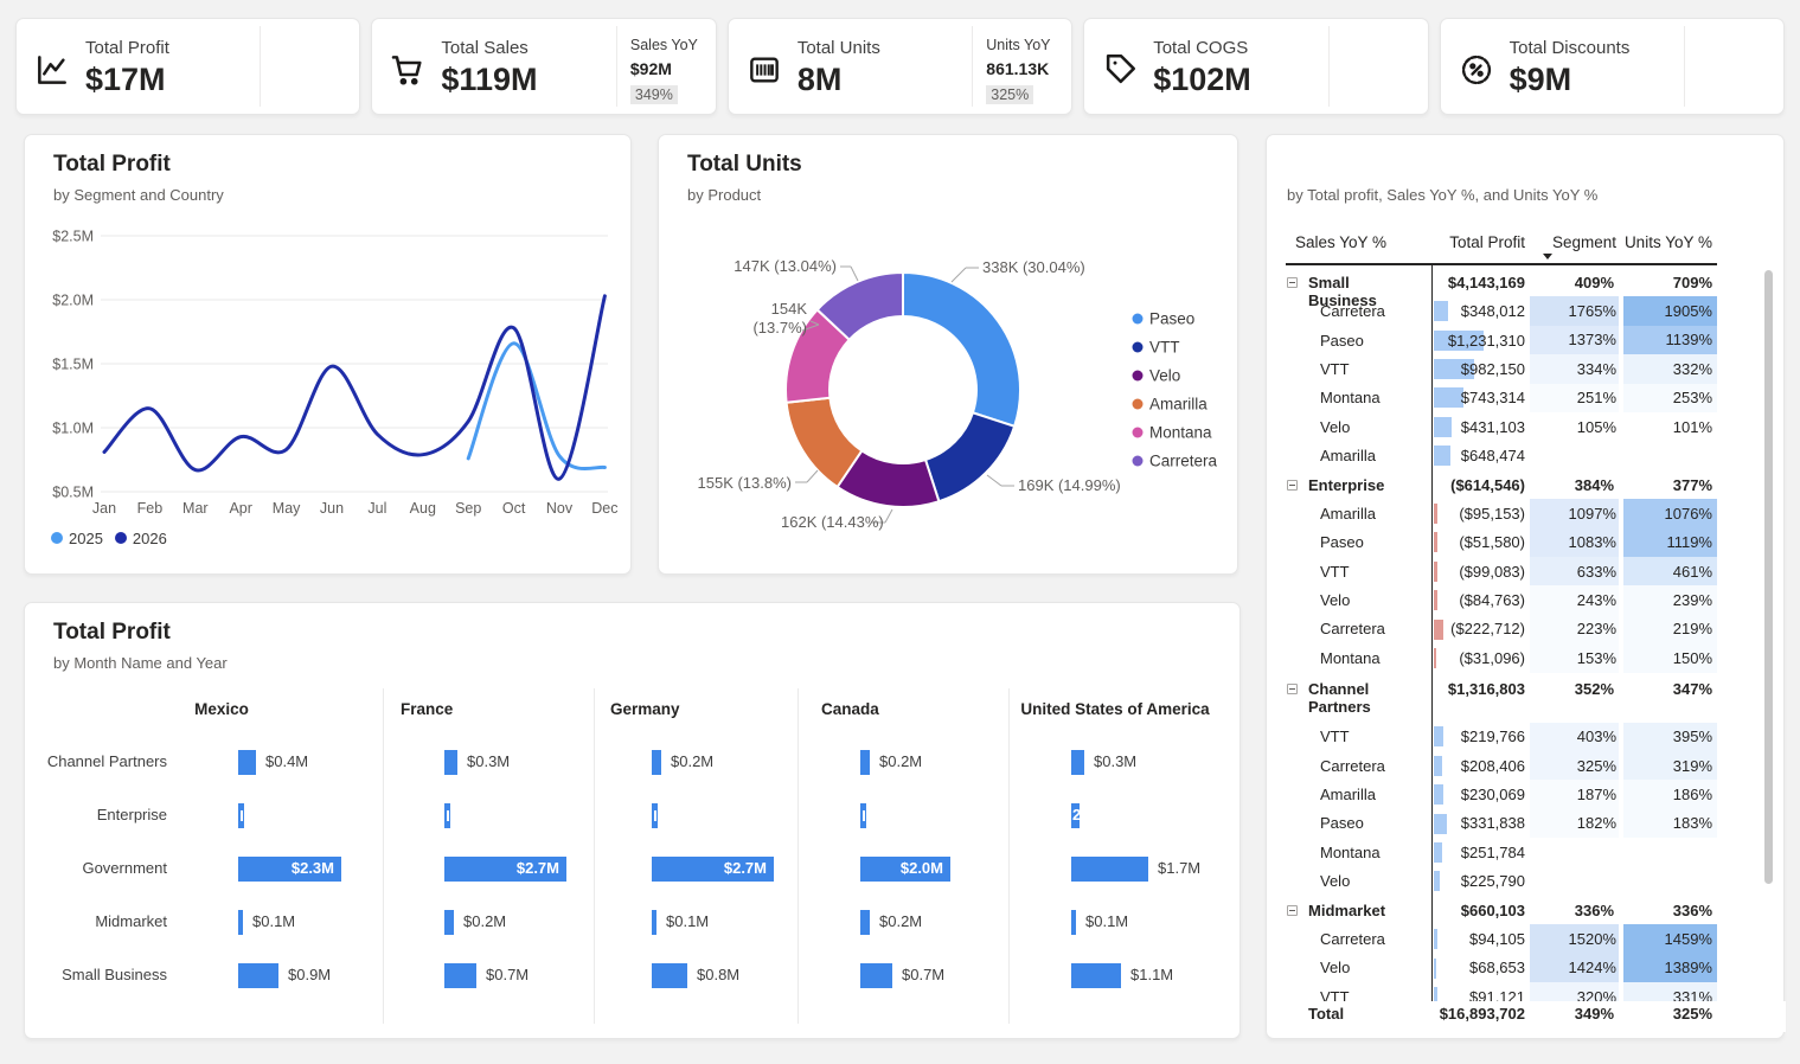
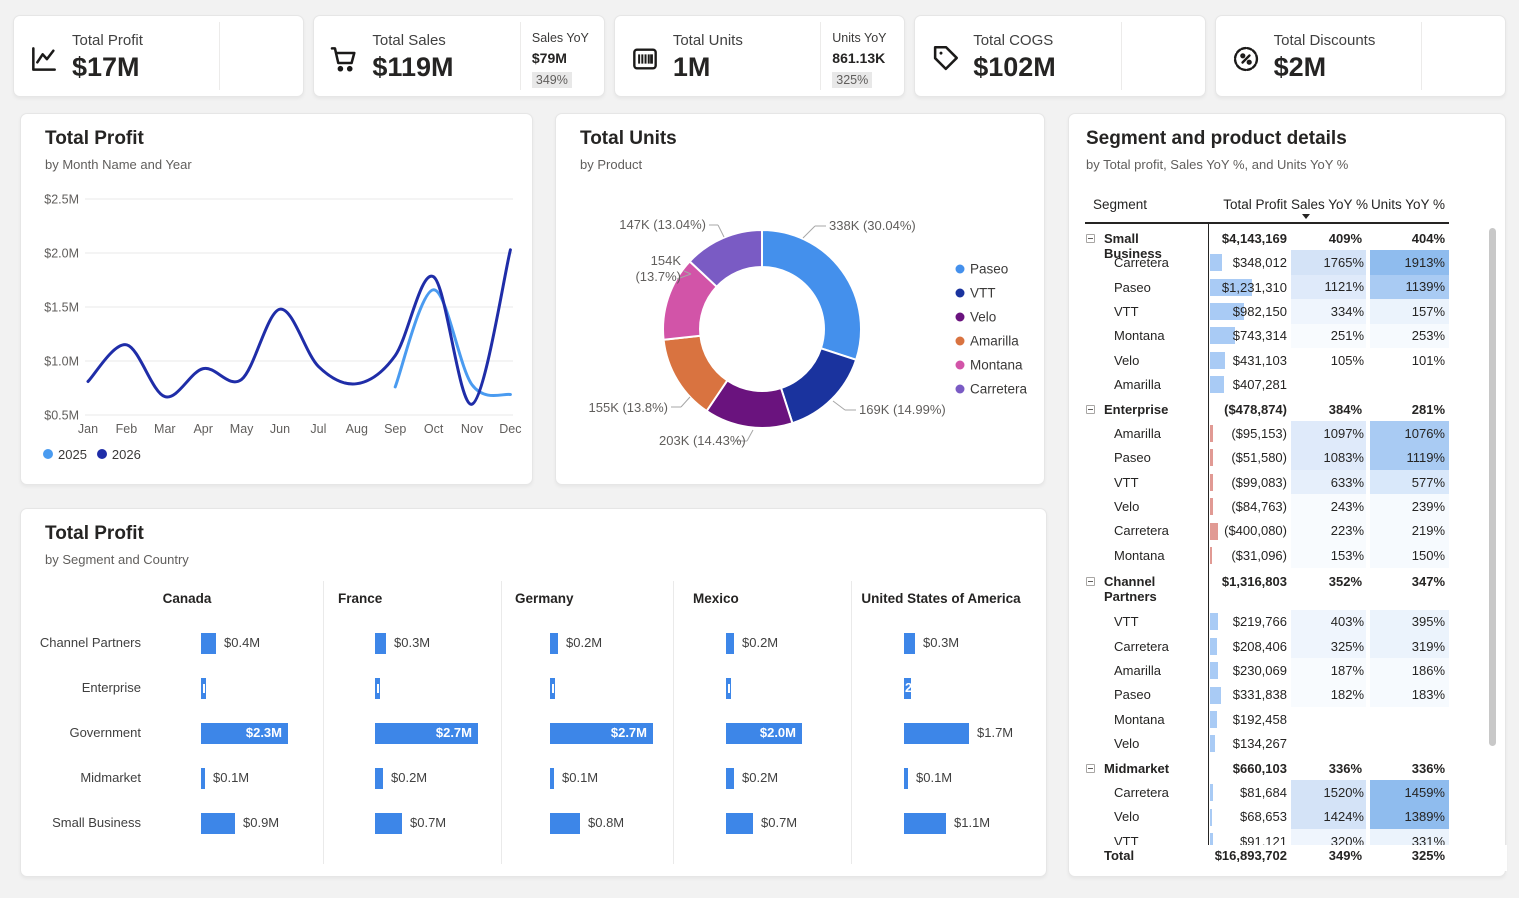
  Total Profit
  $17M
  Total Sales
  $119M
  Sales YoY
- $92M
+ $79M
  349%
  Total Units
- 8M
+ 1M
  Units YoY
  861.13K
  325%
  Total COGS
  $102M
  Total Discounts
- $9M
+ $2M
  Total Profit
- by Segment and Country
+ by Month Name and Year
  $2.5M
  $2.0M
  $1.5M
  $1.0M
  $0.5M
  Jan
  Feb
  Mar
  Apr
  May
  Jun
  Jul
  Aug
  Sep
  Oct
  Nov
  Dec
  2025
  2026
  Total Units
  by Product
  338K (30.04%)
  169K (14.99%)
- 162K (14.43%)
+ 203K (14.43%)
  155K (13.8%)
  154K
  (13.7%)
  147K (13.04%)
  Paseo
  VTT
  Velo
  Amarilla
  Montana
  Carretera
+ Segment and product details
  by Total profit, Sales YoY %, and Units YoY %
- Sales YoY %
+ Segment
  Total Profit
- Segment
+ Sales YoY %
  Units YoY %
  Small Business
  $4,143,169
  409%
- 709%
+ 404%
  Carretera
  1765%
- 1905%
+ 1913%
  $348,012
  Paseo
- 1373%
+ 1121%
  1139%
  $1,231,310
  VTT
  334%
- 332%
+ 157%
  $982,150
  Montana
  251%
  253%
  $743,314
  Velo
  105%
  101%
  $431,103
  Amarilla
- $648,474
+ $407,281
  Enterprise
- ($614,546)
+ ($478,874)
  384%
- 377%
+ 281%
  Amarilla
  1097%
  1076%
  ($95,153)
  Paseo
  1083%
  1119%
  ($51,580)
  VTT
  633%
- 461%
+ 577%
  ($99,083)
  Velo
  243%
  239%
  ($84,763)
  Carretera
  223%
  219%
- ($222,712)
+ ($400,080)
  Montana
  153%
  150%
  ($31,096)
  Channel Partners
  $1,316,803
  352%
  347%
  VTT
  403%
  395%
  $219,766
  Carretera
  325%
  319%
  $208,406
  Amarilla
  187%
  186%
  $230,069
  Paseo
  182%
  183%
  $331,838
  Montana
- $251,784
+ $192,458
  Velo
- $225,790
+ $134,267
  Midmarket
  $660,103
  336%
  336%
  Carretera
  1520%
  1459%
- $94,105
+ $81,684
  Velo
  1424%
  1389%
  $68,653
  VTT
  320%
  331%
  $91,121
  Total
  $16,893,702
  349%
  325%
  Total Profit
- by Month Name and Year
+ by Segment and Country
  Channel Partners
  Enterprise
  Government
  Midmarket
  Small Business
- Mexico
+ Canada
  $0.4M
  $2.3M
  $0.1M
  $0.9M
  France
  $0.3M
  $2.7M
  $0.2M
  $0.7M
  Germany
  $0.2M
  $2.7M
  $0.1M
  $0.8M
- Canada
+ Mexico
  $0.2M
  $2.0M
  $0.2M
  $0.7M
  United States of America
  $0.3M
  2
  $1.7M
  $0.1M
  $1.1M
